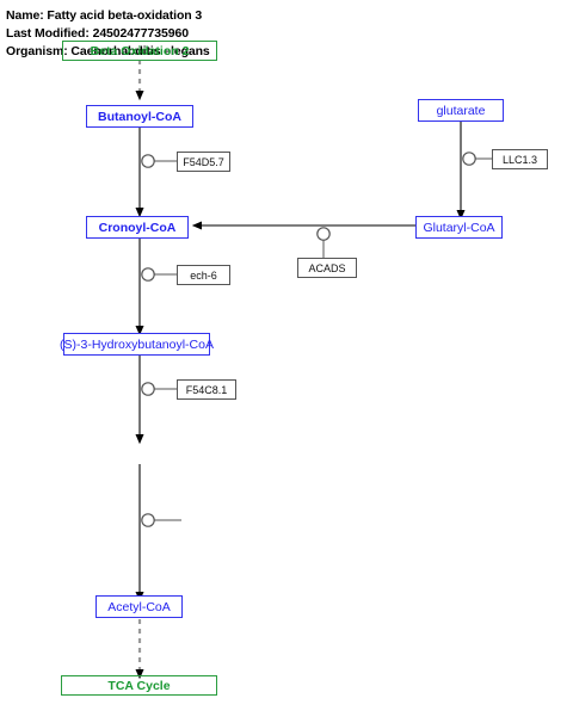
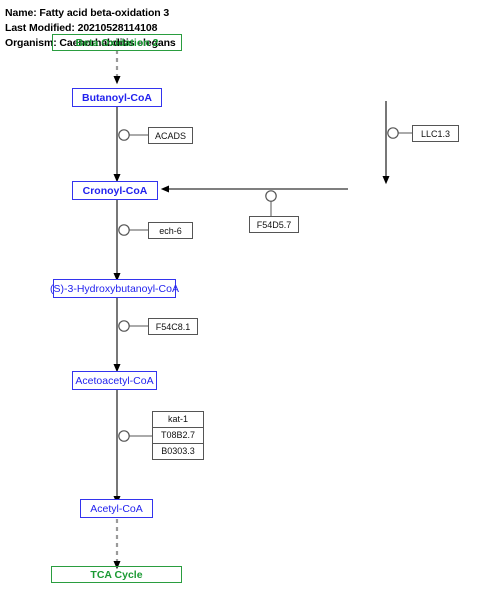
  Name: Fatty acid beta-oxidation 3
- Last Modified: 24502477735960
+ Last Modified: 20210528114108
  Organism: Caenorhabditis elegans
  Beta Oxidation 2
  TCA Cycle
  Butanoyl-CoA
  Cronoyl-CoA
  (S)-3-Hydroxybutanoyl-CoA
+ Acetoacetyl-CoA
  Acetyl-CoA
- glutarate
- Glutaryl-CoA
- F54D5.7
+ ACADS
  ech-6
  F54C8.1
+ kat-1
+ T08B2.7
+ B0303.3
  LLC1.3
- ACADS
+ F54D5.7
